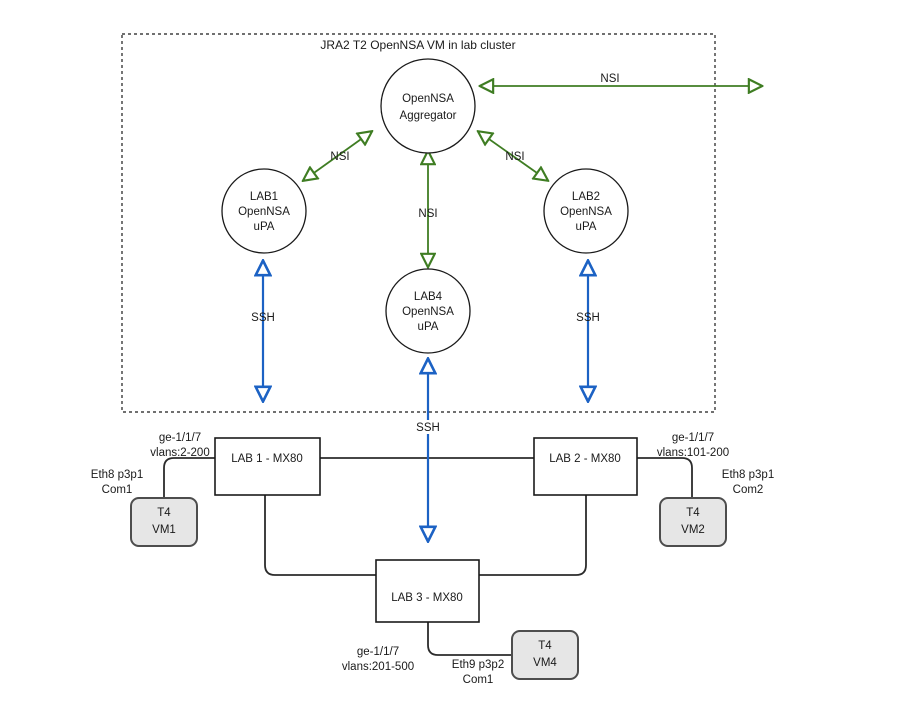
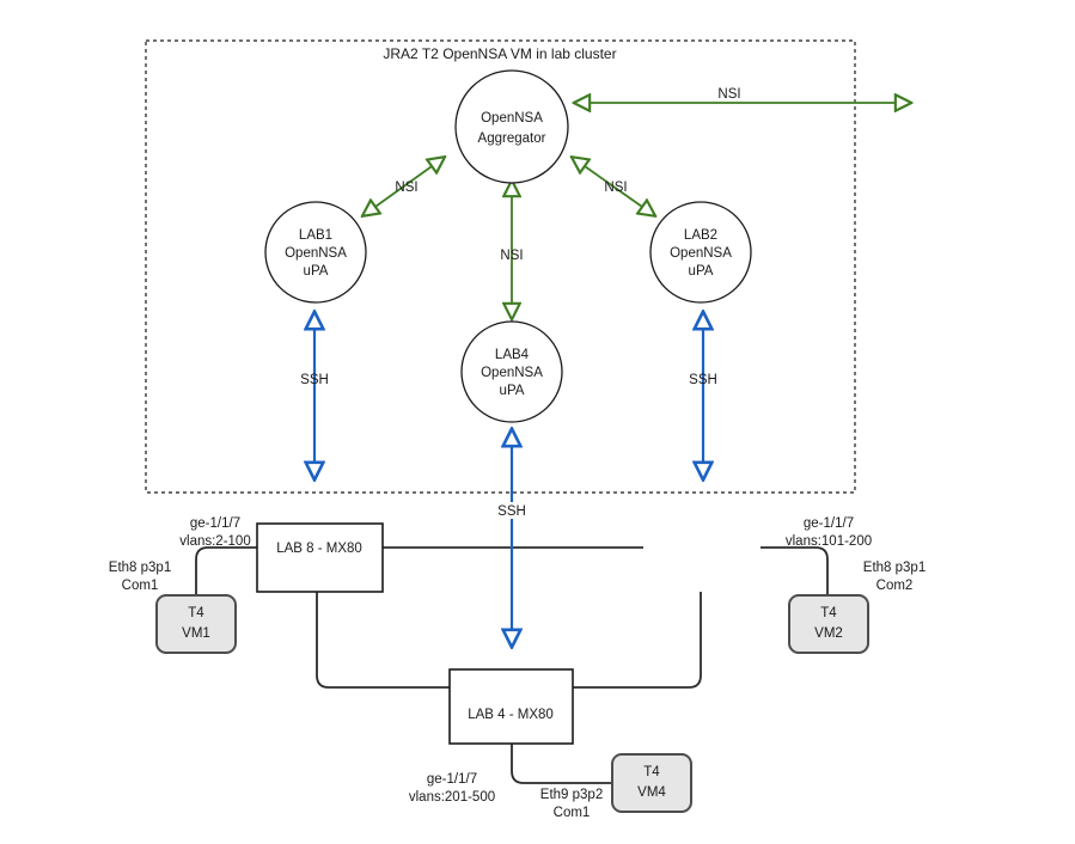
  JRA2 T2 OpenNSA VM in lab cluster
  NSI
  NSI
  NSI
  NSI
  SSH
  SSH
  SSH
  OpenNSA
  Aggregator
  LAB1
  OpenNSA
  uPA
  LAB2
  OpenNSA
  uPA
  LAB4
  OpenNSA
  uPA
- LAB 1 - MX80
+ LAB 8 - MX80
- LAB 2 - MX80
- LAB 3 - MX80
+ LAB 4 - MX80
  T4
  VM1
  T4
  VM2
  T4
  VM4
  ge-1/1/7
- vlans:2-200
+ vlans:2-100
  Eth8 p3p1
  Com1
  ge-1/1/7
  vlans:101-200
  Eth8 p3p1
  Com2
  ge-1/1/7
  vlans:201-500
  Eth9 p3p2
  Com1
